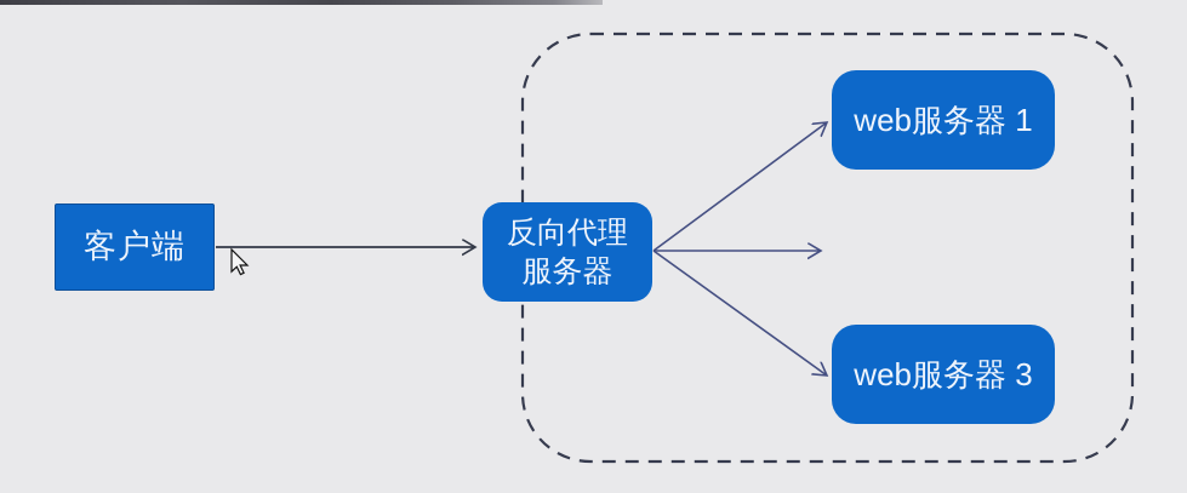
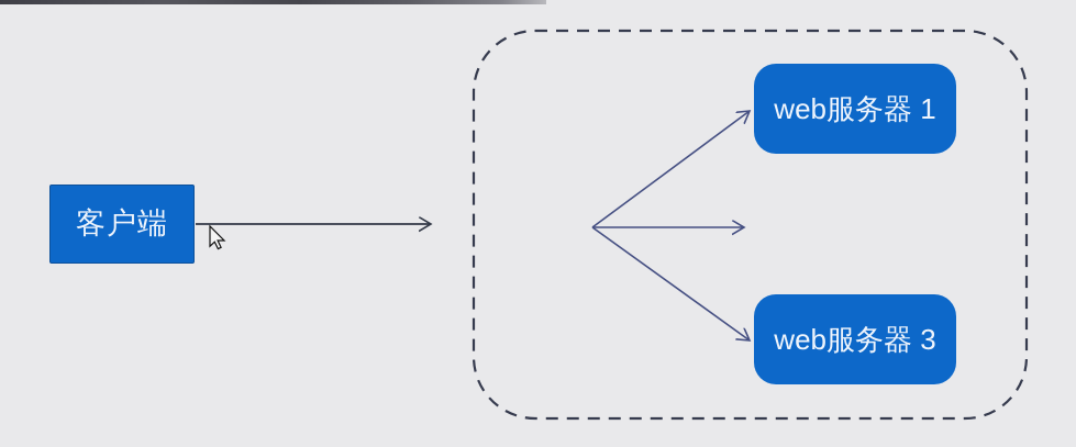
  客户端
- 反向代理
- 服务器
  web服务器 1
  web服务器 3
